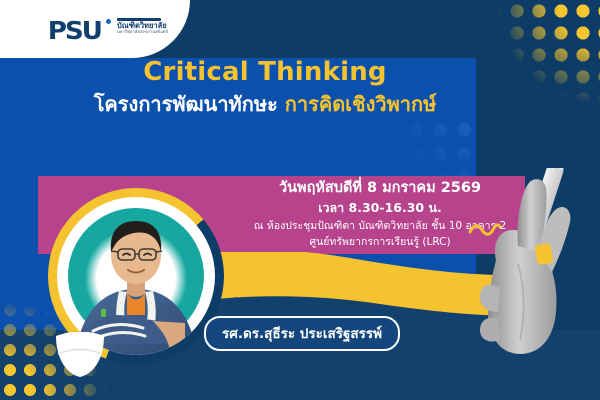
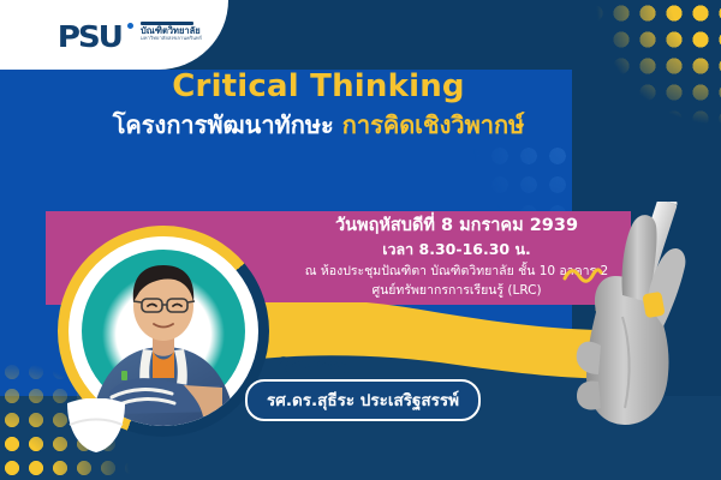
  PSU
  บัณฑิตวิทยาลัย
  Critical Thinking
  โครงการพัฒนาทักษะ การคิดเชิงวิพากษ์
- วันพฤหัสบดีที่ 8 มกราคม 2569
+ วันพฤหัสบดีที่ 8 มกราคม 2939
  เวลา 8.30-16.30 น.
  ณ ห้องประชุมปัณฑิตา บัณฑิตวิทยาลัย ชั้น 10 อคาร 2
  ศูนย์ทรัพยากรการเรียนรู้ (LRC)
  วิทยากร
  รศ.ดร.สุธีระ ประเสริฐสรรพ์
